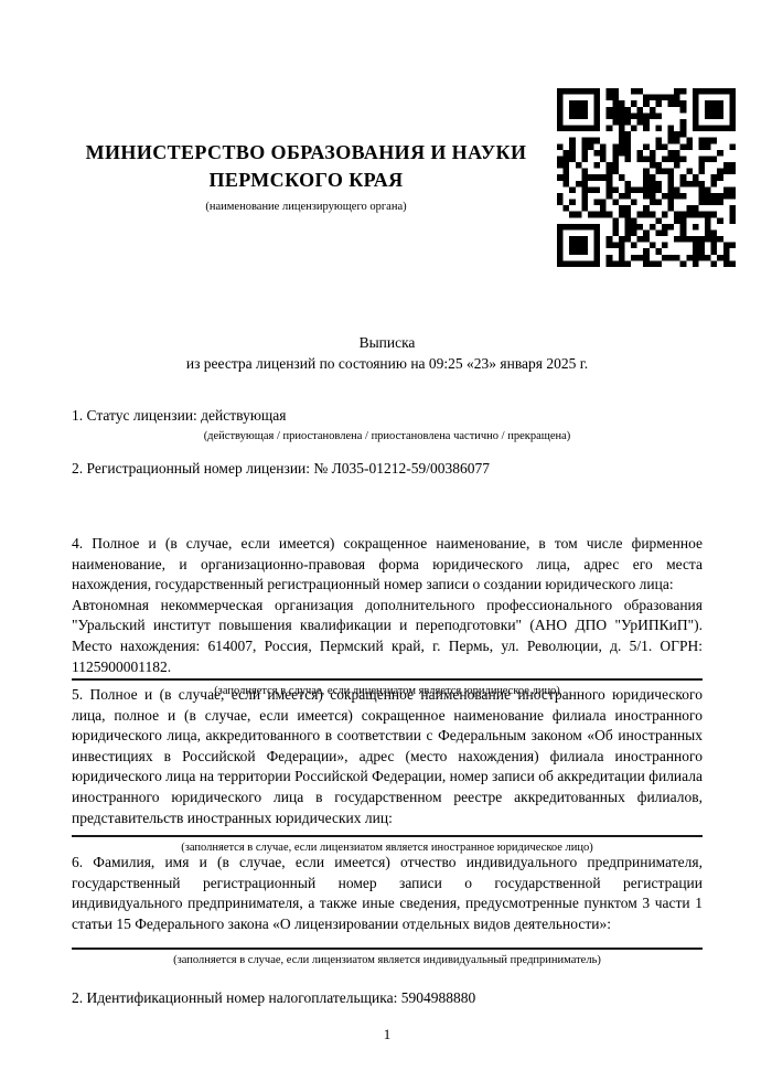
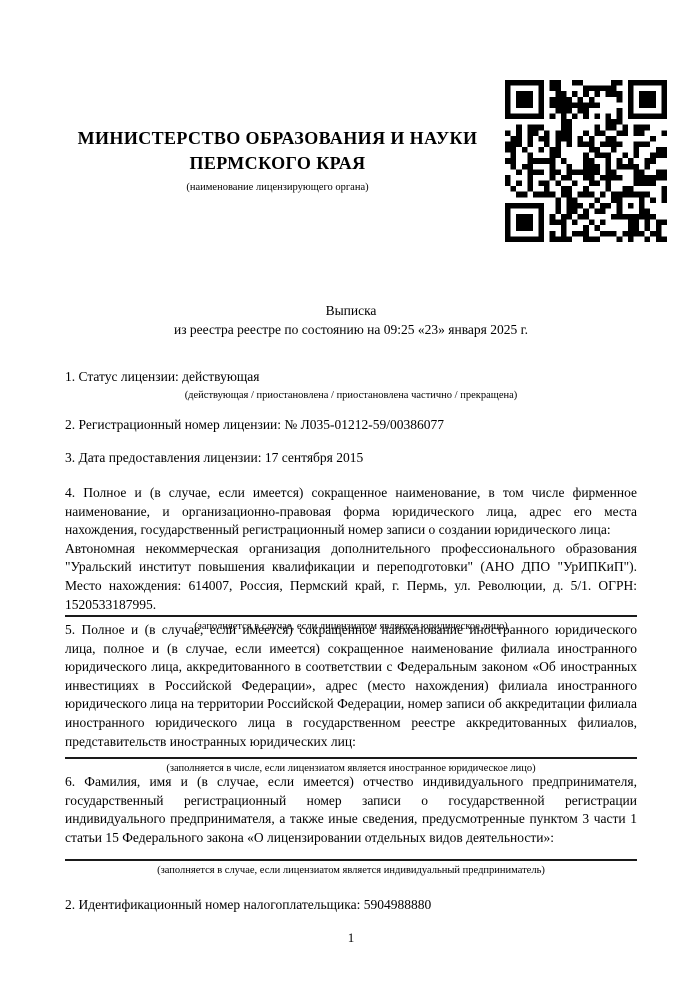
  МИНИСТЕРСТВО ОБРАЗОВАНИЯ И НАУКИ
  ПЕРМСКОГО КРАЯ
  (наименование лицензирующего органа)
  Выписка
- из реестра лицензий по состоянию на 09:25 «23» января 2025 г.
+ из реестра реестре по состоянию на 09:25 «23» января 2025 г.
  1. Статус лицензии: действующая
  (действующая / приостановлена / приостановлена частично / прекращена)
  2. Регистрационный номер лицензии: № Л035-01212-59/00386077
+ 3. Дата предоставления лицензии: 17 сентября 2015
  4. Полное и (в случае, если имеется) сокращенное наименование, в том числе фирменное наименование, и организационно-правовая форма юридического лица, адрес его места нахождения, государственный регистрационный номер записи о создании юридического лица:
- Автономная некоммерческая организация дополнительного профессионального образования "Уральский институт повышения квалификации и переподготовки" (АНО ДПО "УрИПКиП"). Место нахождения: 614007, Россия, Пермский край, г. Пермь, ул. Революции, д. 5/1. ОГРН: 1125900001182.
+ Автономная некоммерческая организация дополнительного профессионального образования "Уральский институт повышения квалификации и переподготовки" (АНО ДПО "УрИПКиП"). Место нахождения: 614007, Россия, Пермский край, г. Пермь, ул. Революции, д. 5/1. ОГРН: 1520533187995.
  (заполняется в случае, если лицензиатом является юридическое лицо)
  5. Полное и (в случае, если имеется) сокращенное наименование иностранного юридического лица, полное и (в случае, если имеется) сокращенное наименование филиала иностранного юридического лица, аккредитованного в соответствии с Федеральным законом «Об иностранных инвестициях в Российской Федерации», адрес (место нахождения) филиала иностранного юридического лица на территории Российской Федерации, номер записи об аккредитации филиала иностранного юридического лица в государственном реестре аккредитованных филиалов, представительств иностранных юридических лиц:
- (заполняется в случае, если лицензиатом является иностранное юридическое лицо)
+ (заполняется в числе, если лицензиатом является иностранное юридическое лицо)
  6. Фамилия, имя и (в случае, если имеется) отчество индивидуального предпринимателя, государственный регистрационный номер записи о государственной регистрации индивидуального предпринимателя, а также иные сведения, предусмотренные пунктом 3 части 1 статьи 15 Федерального закона «О лицензировании отдельных видов деятельности»:
  (заполняется в случае, если лицензиатом является индивидуальный предприниматель)
  2. Идентификационный номер налогоплательщика: 5904988880
  1
